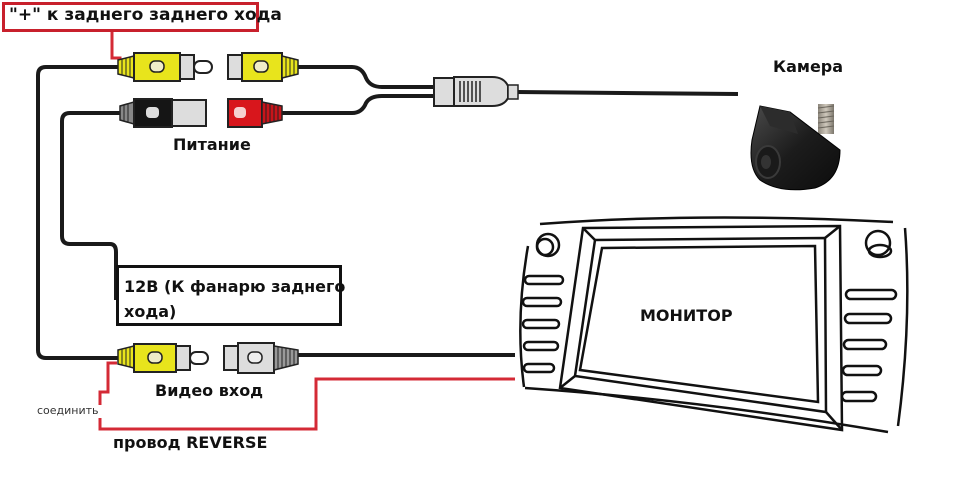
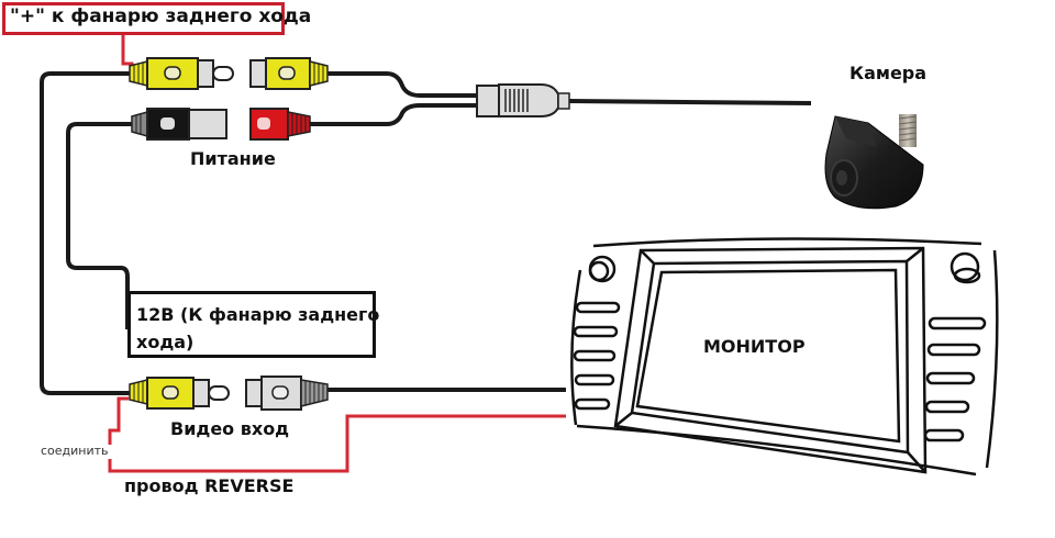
- "+" к заднего заднего хода
+ "+" к фанарю заднего хода
  Питание
  Камера
  12В (К фанарю заднего
  хода)
  МОНИТОР
  Видео вход
  соединить
  провод REVERSE
